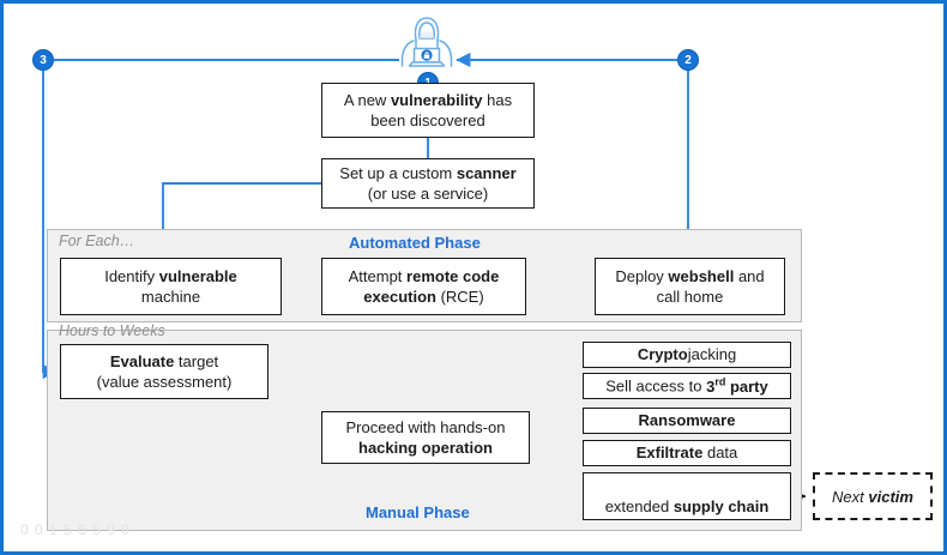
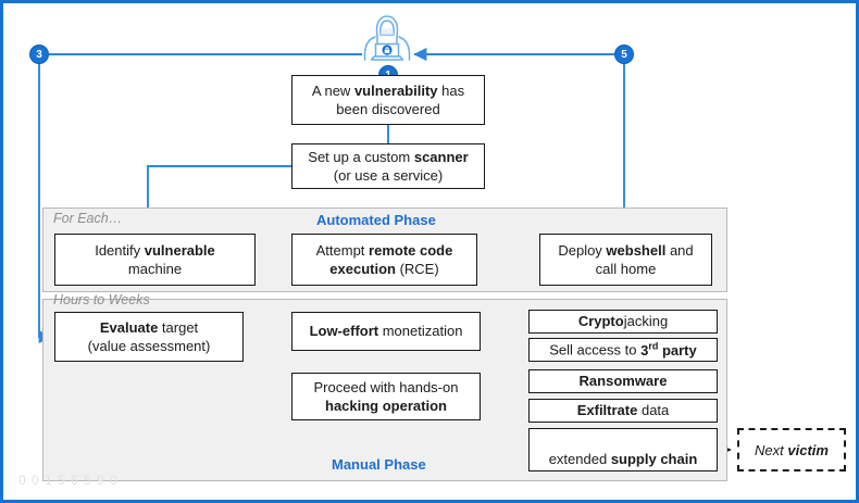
  For Each…
  Hours to Weeks
  Automated Phase
  Manual Phase
- 2
+ 5
  3
  A new vulnerability has
  been discovered
  Set up a custom scanner
  (or use a service)
  Identify vulnerable
  machine
  Attempt remote code
  execution (RCE)
  Deploy webshell and
  call home
  Evaluate target
  (value assessment)
+ Low-effort monetization
  Proceed with hands-on
  hacking operation
  Cryptojacking
  Sell access to 3rd party
  Ransomware
  Exfiltrate data
  extended supply chain
  Next victim
  0 0 1 5 6 5 9 0
